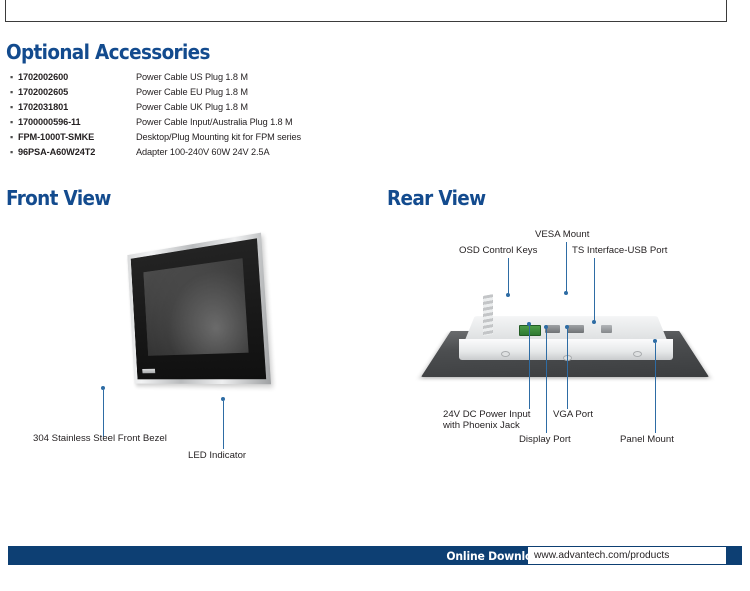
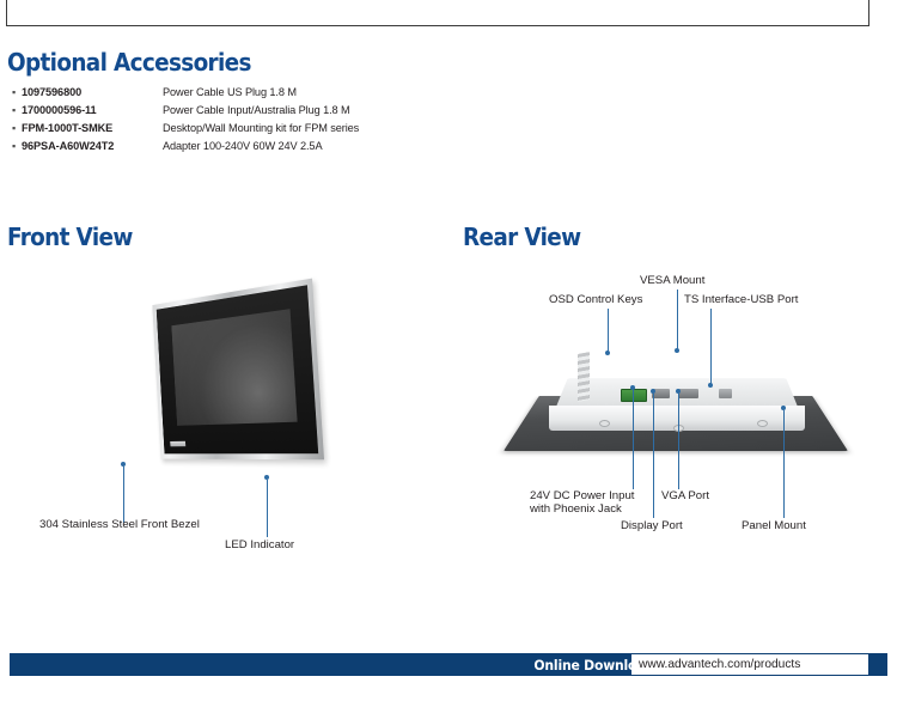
  Optional Accessories
- 1702002600
+ 1097596800
  Power Cable US Plug 1.8 M
- 1702002605
- Power Cable EU Plug 1.8 M
- 1702031801
- Power Cable UK Plug 1.8 M
  1700000596-11
  Power Cable Input/Australia Plug 1.8 M
  FPM-1000T-SMKE
- Desktop/Plug Mounting kit for FPM series
+ Desktop/Wall Mounting kit for FPM series
  96PSA-A60W24T2
  Adapter 100-240V 60W 24V 2.5A
  Front View
  304 Stainless Steel Front Bezel
  LED Indicator
  Rear View
  VESA Mount
  OSD Control Keys
  TS Interface-USB Port
  24V DC Power Input
  with Phoenix Jack
  Display Port
  VGA Port
  Panel Mount
  Online Downl
  www.advantech.com/products
